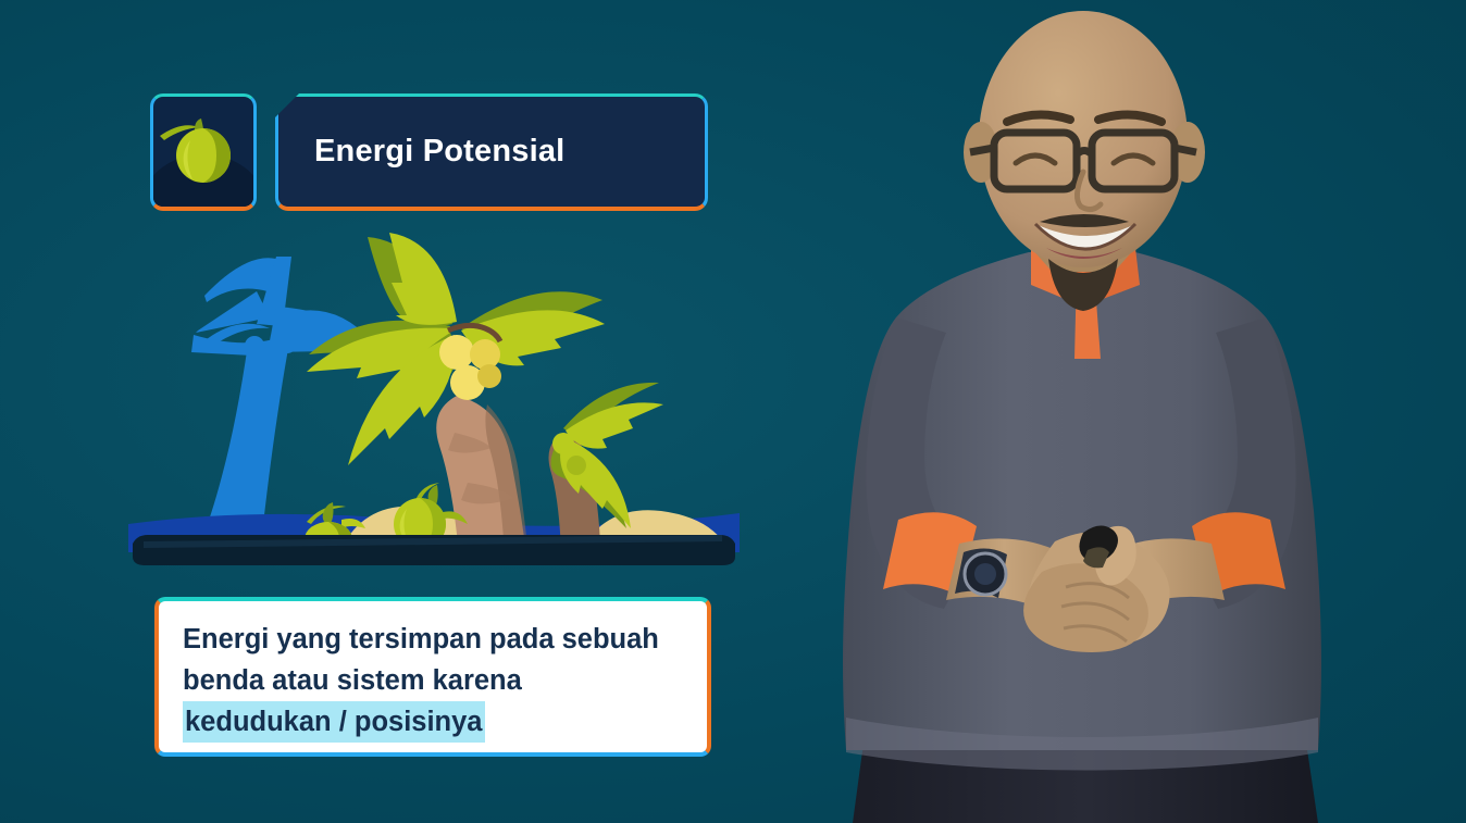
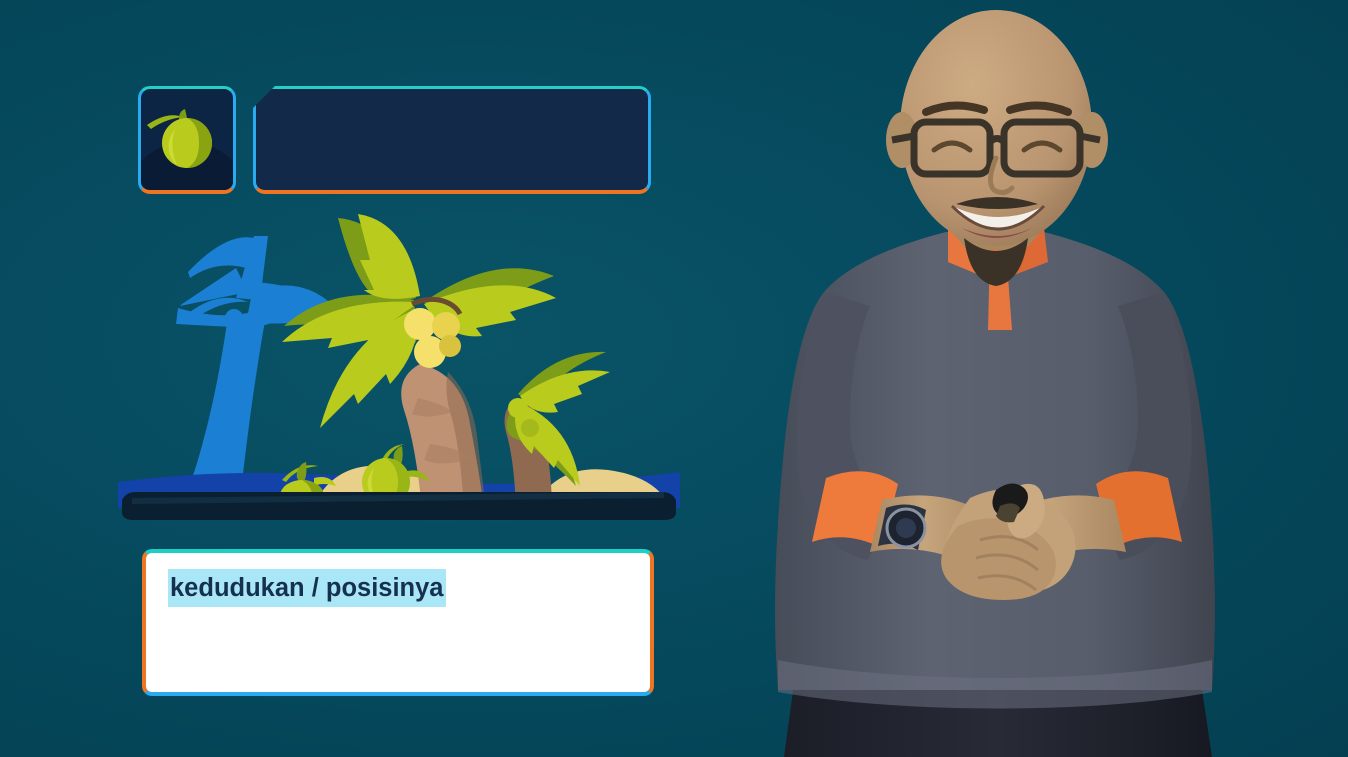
- Energi Potensial
- Energi yang tersimpan pada sebuah
- benda atau sistem karena
  kedudukan / posisinya
